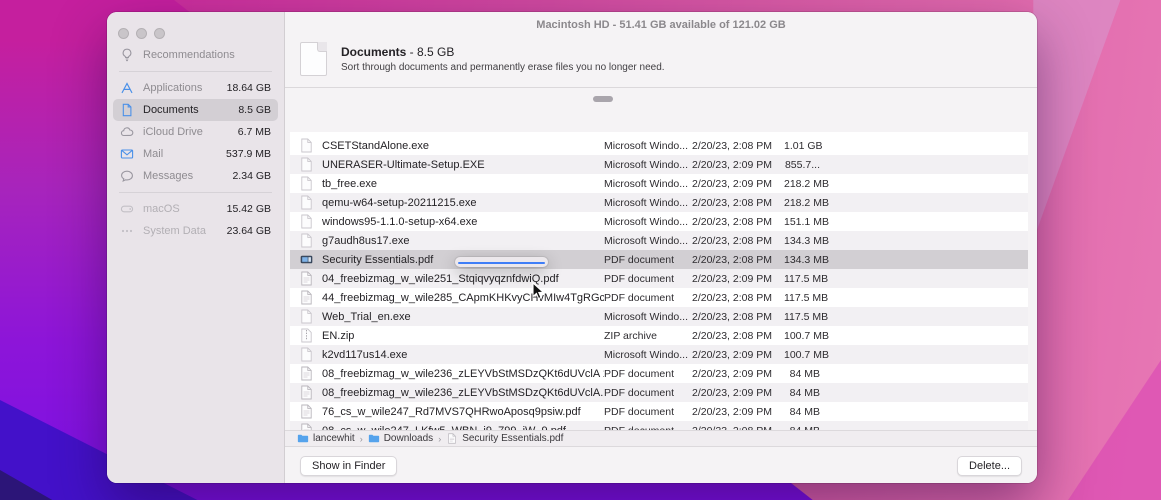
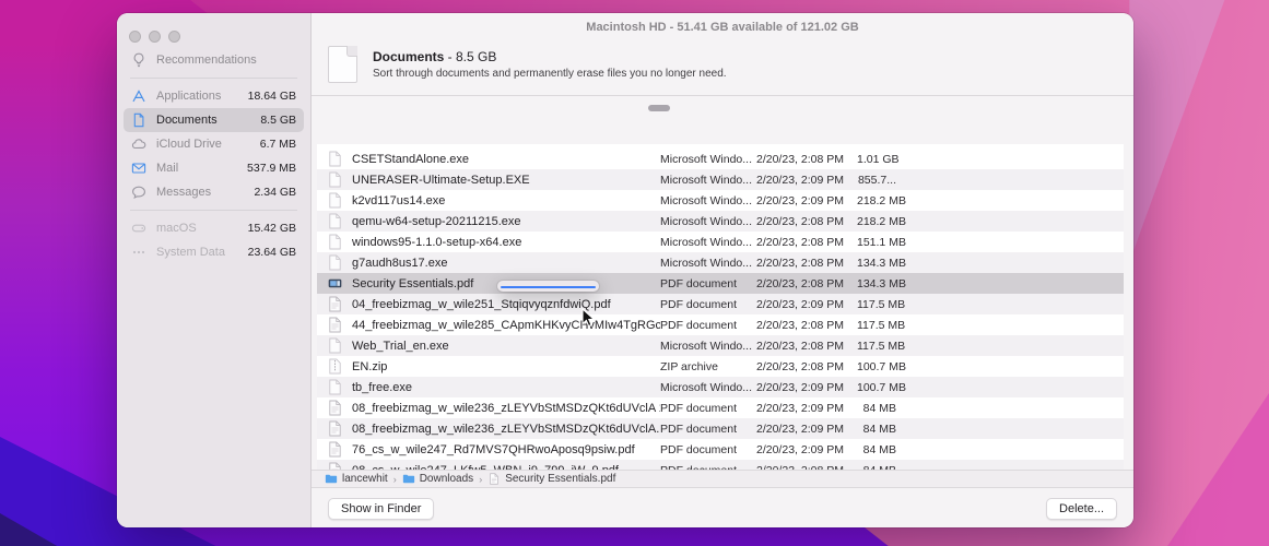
  Recommendations
  Applications
  18.64 GB
  Documents
  8.5 GB
  iCloud Drive
  6.7 MB
  Mail
  537.9 MB
  Messages
  2.34 GB
  macOS
  15.42 GB
  System Data
  23.64 GB
  Macintosh HD - 51.41 GB available of 121.02 GB
  Documents - 8.5 GB
  Sort through documents and permanently erase files you no longer need.
  CSETStandAlone.exe
  Microsoft Windo...
  2/20/23, 2:08 PM
  1.01 GB
  UNERASER-Ultimate-Setup.EXE
  Microsoft Windo...
  2/20/23, 2:09 PM
  855.7...
- tb_free.exe
+ k2vd117us14.exe
  Microsoft Windo...
  2/20/23, 2:09 PM
  218.2 MB
  qemu-w64-setup-20211215.exe
  Microsoft Windo...
  2/20/23, 2:08 PM
  218.2 MB
  windows95-1.1.0-setup-x64.exe
  Microsoft Windo...
  2/20/23, 2:08 PM
  151.1 MB
  g7audh8us17.exe
  Microsoft Windo...
  2/20/23, 2:08 PM
  134.3 MB
  Security Essentials.pdf
  PDF document
  2/20/23, 2:08 PM
  134.3 MB
  04_freebizmag_w_wile251_StqiqvyqznfdwiQ.pdf
  PDF document
  2/20/23, 2:09 PM
  117.5 MB
  44_freebizmag_w_wile285_CApmKHKvyCHMIw4TgRGc
  PDF document
  2/20/23, 2:08 PM
  117.5 MB
  Web_Trial_en.exe
  Microsoft Windo...
  2/20/23, 2:08 PM
  117.5 MB
  EN.zip
  ZIP archive
  2/20/23, 2:08 PM
  100.7 MB
- k2vd117us14.exe
+ tb_free.exe
  Microsoft Windo...
  2/20/23, 2:09 PM
  100.7 MB
  08_freebizmag_w_wile236_zLEYVbStMSDzQKt6dUVclA
  PDF document
  2/20/23, 2:09 PM
  84 MB
  08_freebizmag_w_wile236_zLEYVbStMSDzQKt6dUVclA.
  PDF document
  2/20/23, 2:09 PM
  84 MB
  76_cs_w_wile247_Rd7MVS7QHRwoAposq9psiw.pdf
  PDF document
  2/20/23, 2:09 PM
  84 MB
  lancewhit
  ›
  Downloads
  ›
  Security Essentials.pdf
  Show in Finder
  Delete...
